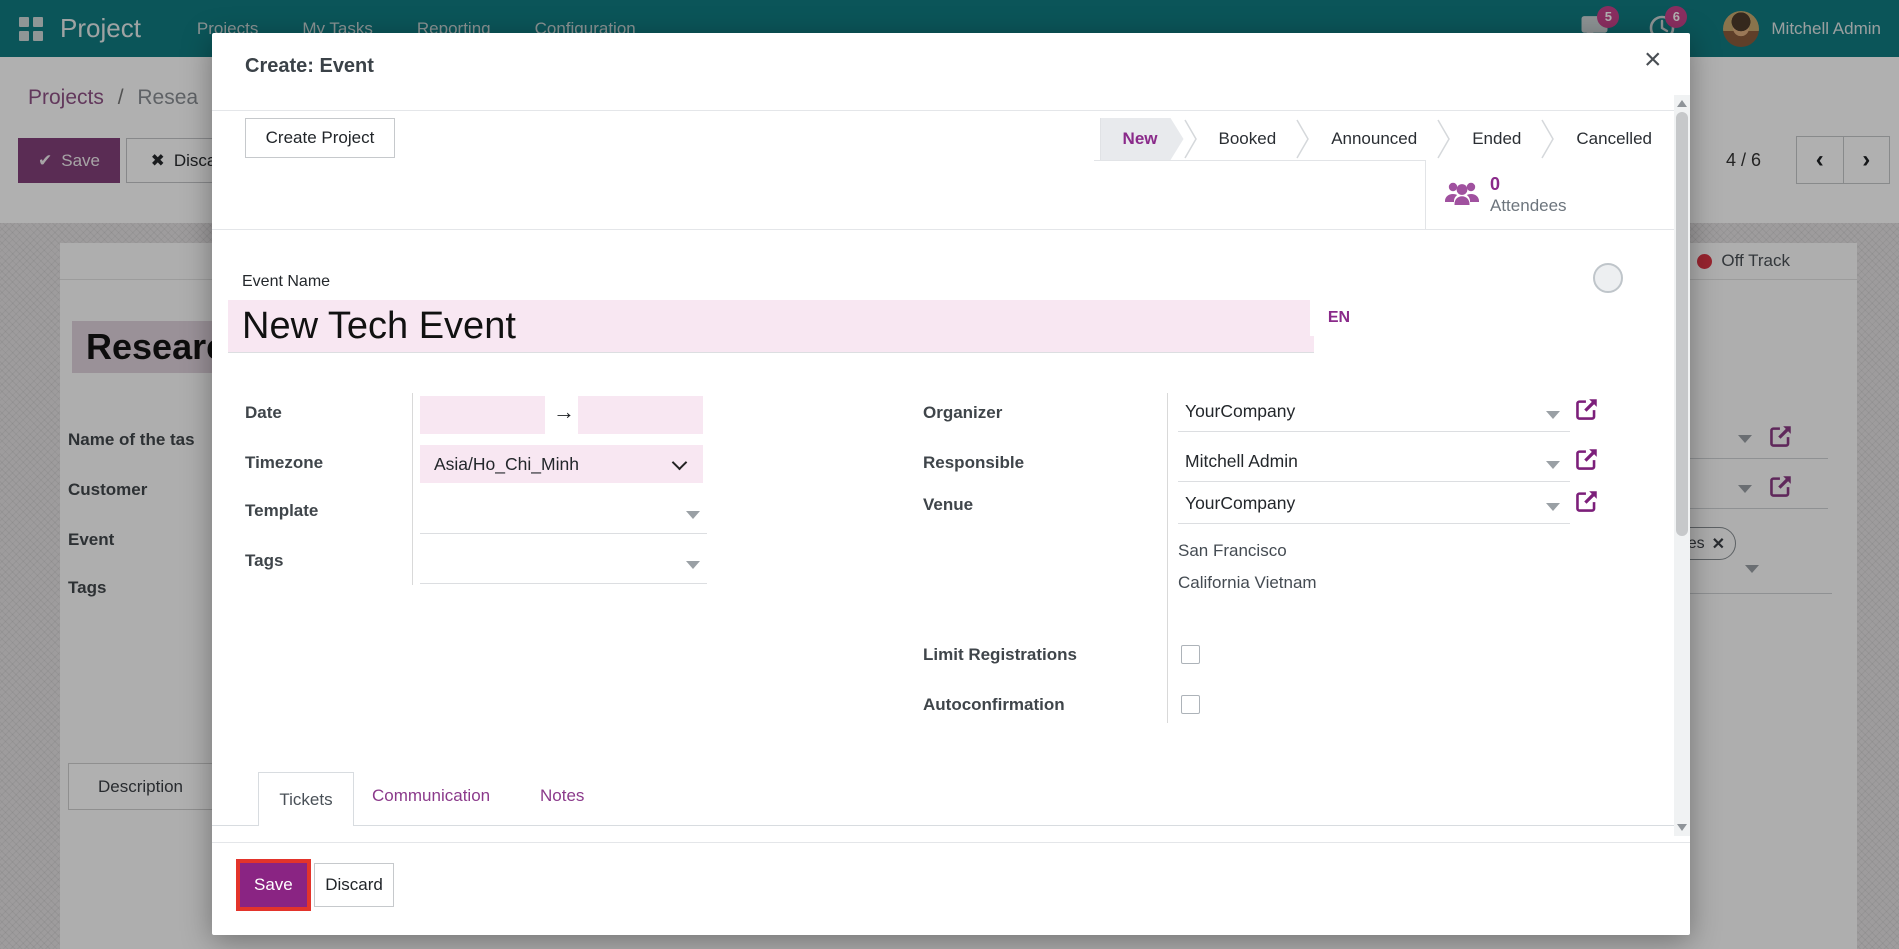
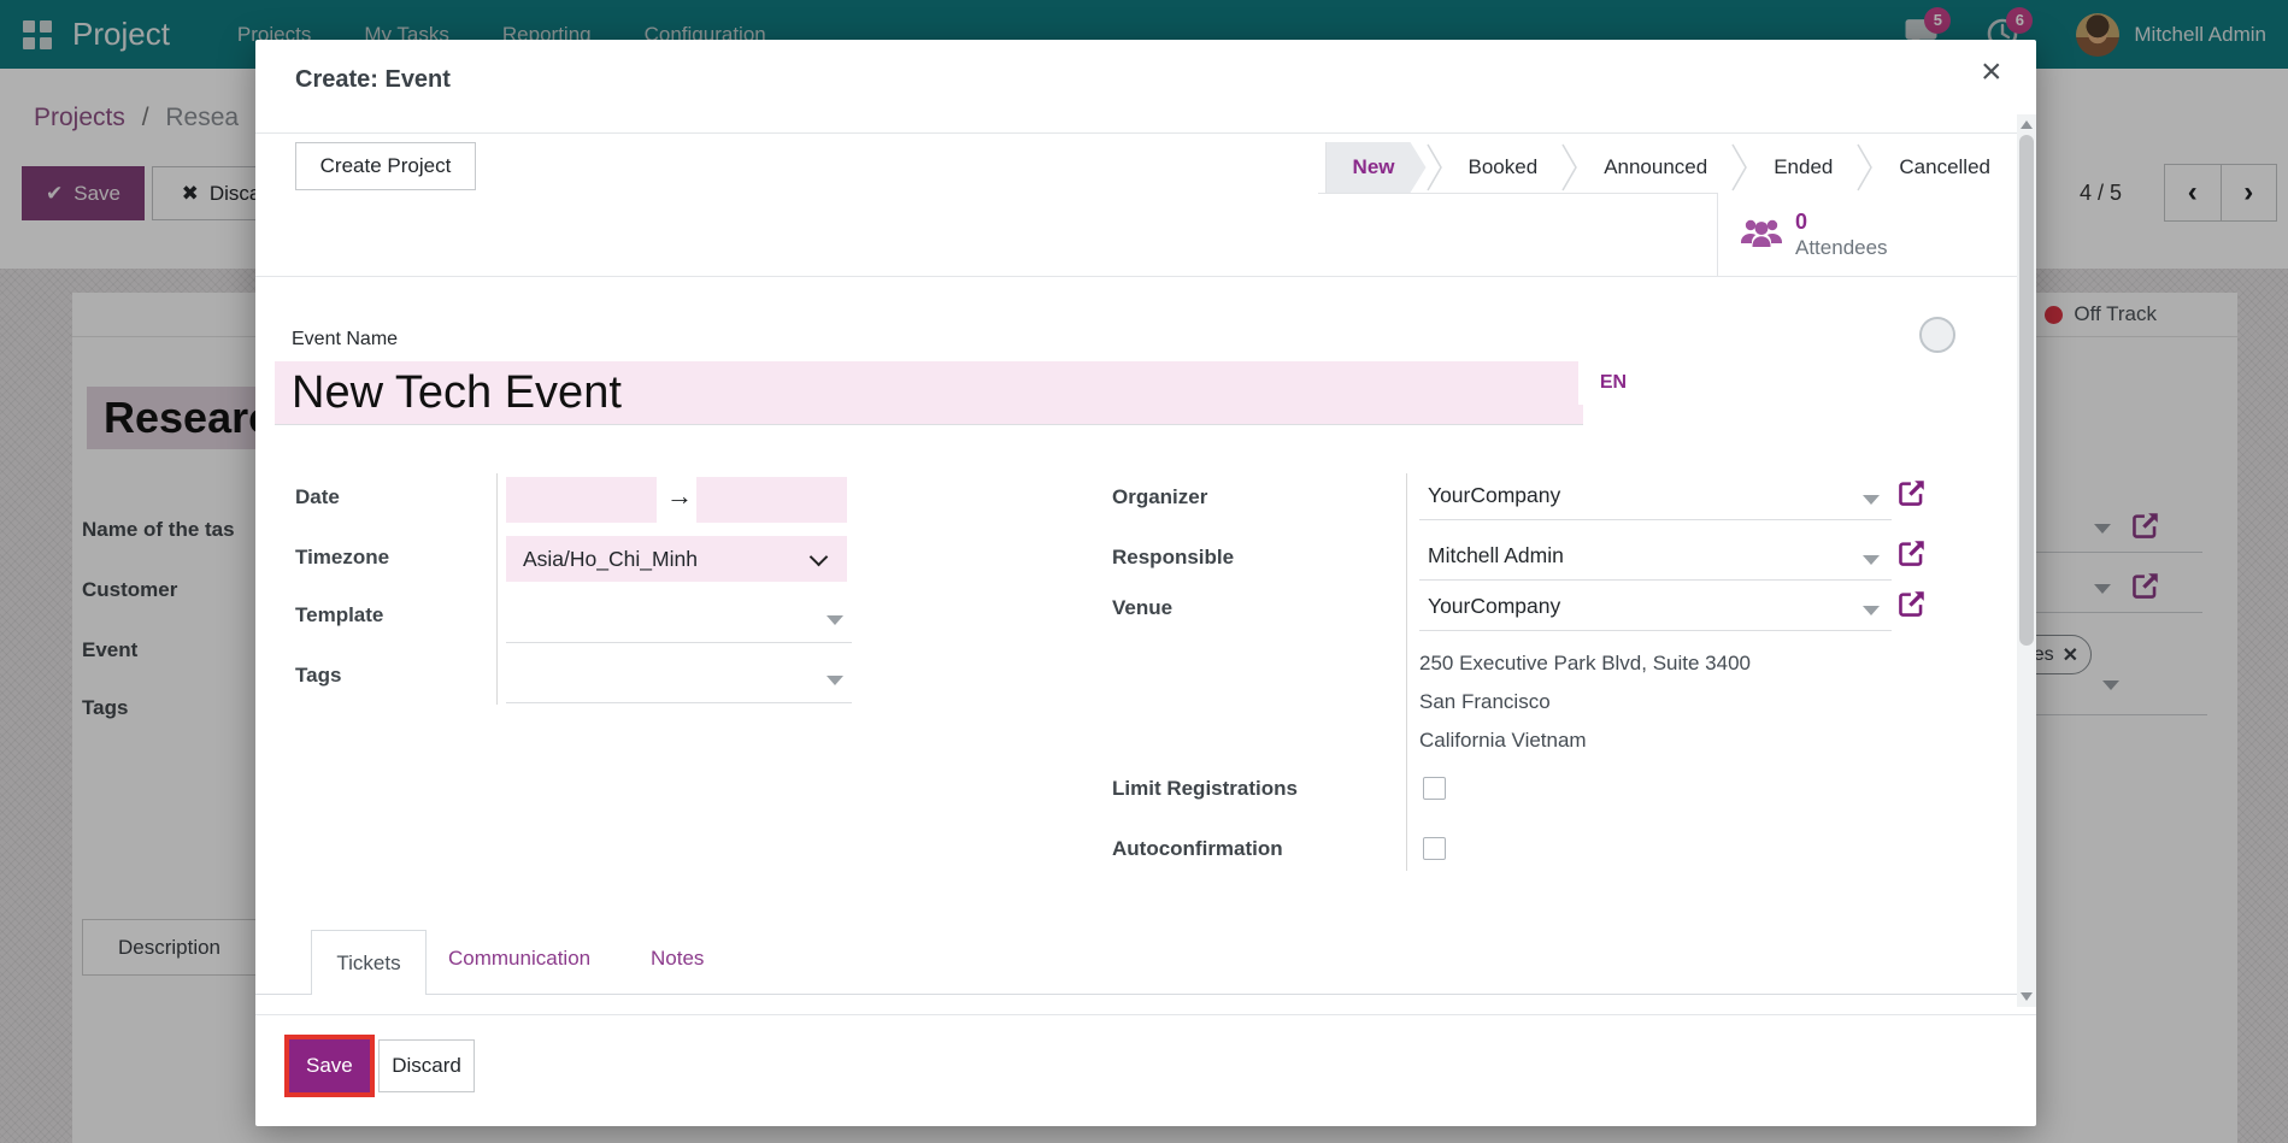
  Project
  Projects
  My Tasks
  Reporting
  Configuration
  5
  6
  Mitchell Admin
  Projects / Resea
  ✔
  Save
  ✖
- 4 / 6
+ 4 / 5
  ‹
  ›
  Off Track
  Resear
  Name of the tas
  Customer
  Event
  Tags
  es
  ✕
  Description
  Create: Event
  ×
  Create Project
  New
  Booked
  Announced
  Ended
  Cancelled
  0
  Attendees
  Event Name
  New Tech Event
  EN
  Date
  →
  Timezone
  Asia/Ho_Chi_Minh
  Template
  Tags
  Organizer
  YourCompany
  Responsible
  Mitchell Admin
  Venue
  YourCompany
+ 250 Executive Park Blvd, Suite 3400
  San Francisco
  California Vietnam
  Limit Registrations
  Autoconfirmation
  Tickets
  Communication
  Notes
  Save
  Discard
